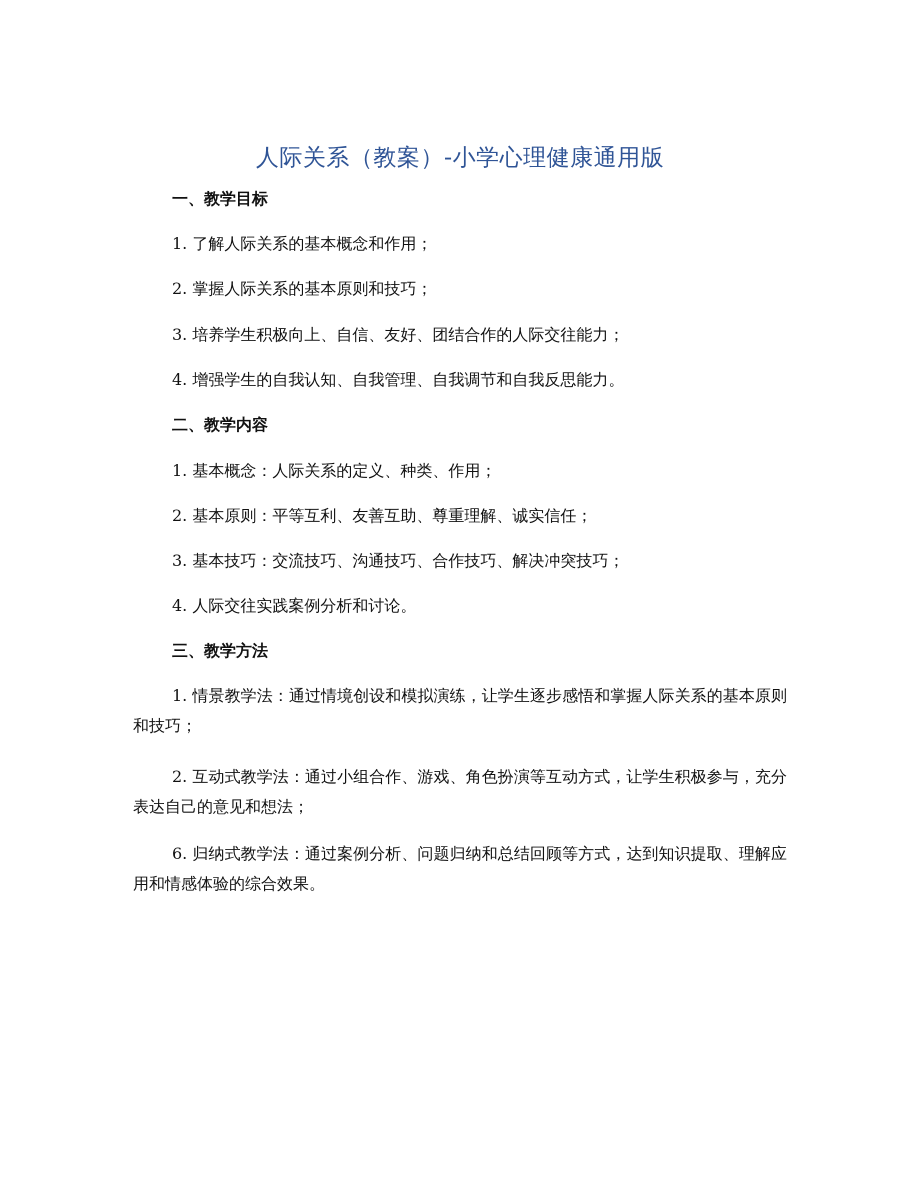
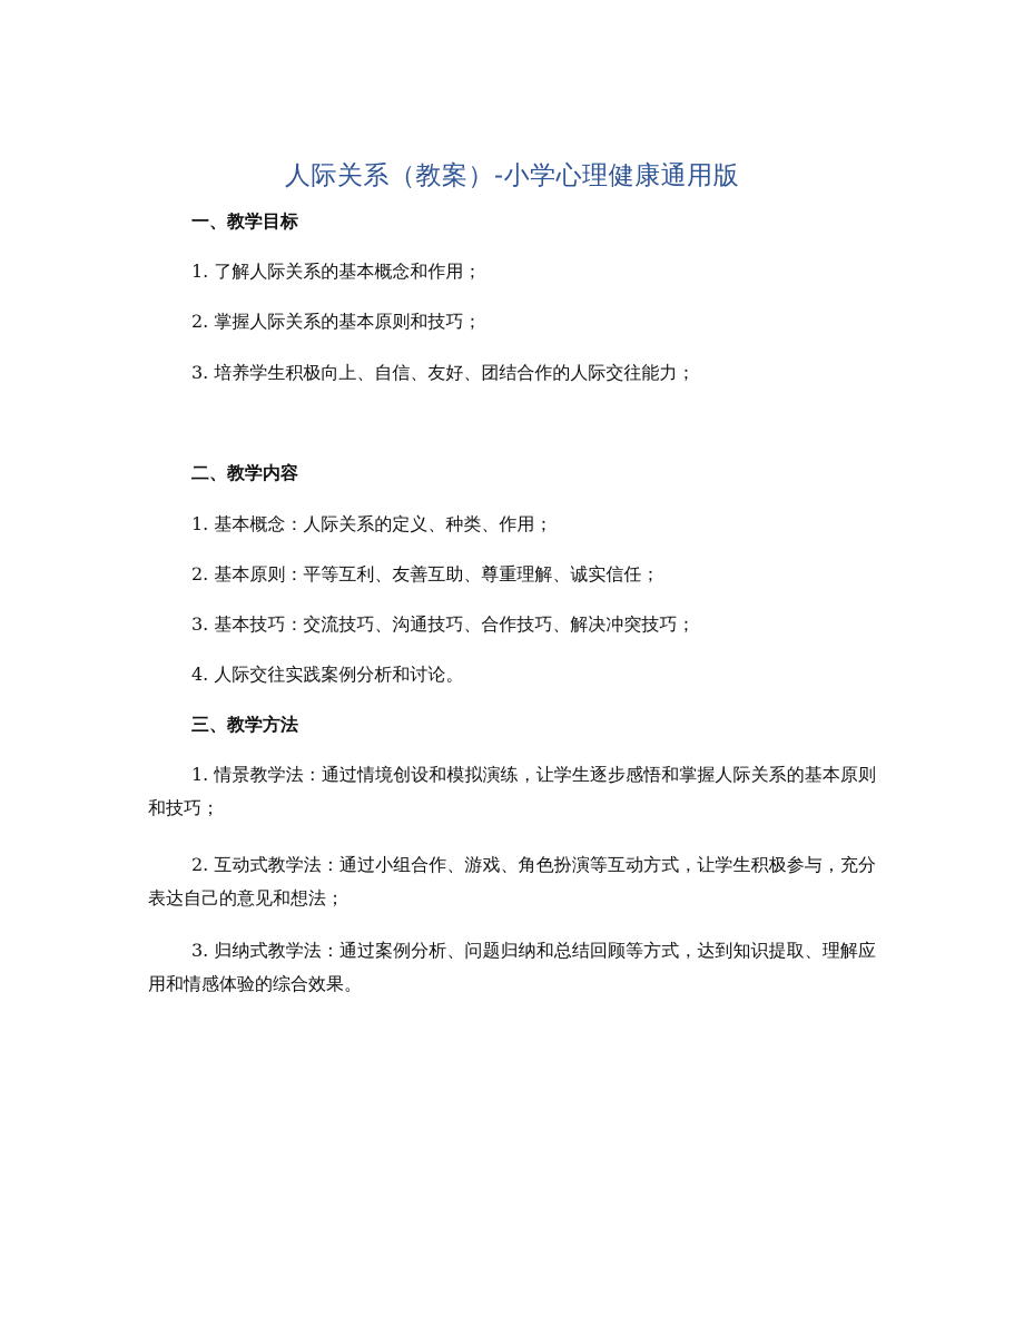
  人际关系（教案）-小学心理健康通用版
  一、教学目标
  1. 了解人际关系的基本概念和作用；
  2. 掌握人际关系的基本原则和技巧；
  3. 培养学生积极向上、自信、友好、团结合作的人际交往能力；
- 4. 增强学生的自我认知、自我管理、自我调节和自我反思能力。
  二、教学内容
  1. 基本概念：人际关系的定义、种类、作用；
  2. 基本原则：平等互利、友善互助、尊重理解、诚实信任；
  3. 基本技巧：交流技巧、沟通技巧、合作技巧、解决冲突技巧；
  4. 人际交往实践案例分析和讨论。
  三、教学方法
  1. 情景教学法：通过情境创设和模拟演练，让学生逐步感悟和掌握人际关系的基本原则和技巧；
  2. 互动式教学法：通过小组合作、游戏、角色扮演等互动方式，让学生积极参与，充分表达自己的意见和想法；
- 6. 归纳式教学法：通过案例分析、问题归纳和总结回顾等方式，达到知识提取、理解应用和情感体验的综合效果。
+ 3. 归纳式教学法：通过案例分析、问题归纳和总结回顾等方式，达到知识提取、理解应用和情感体验的综合效果。
